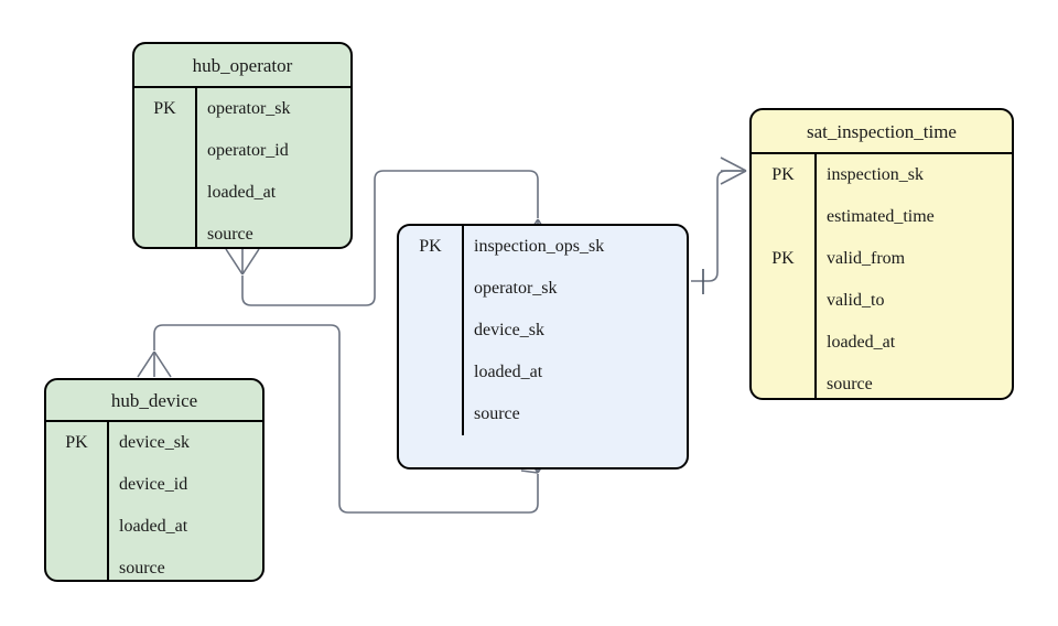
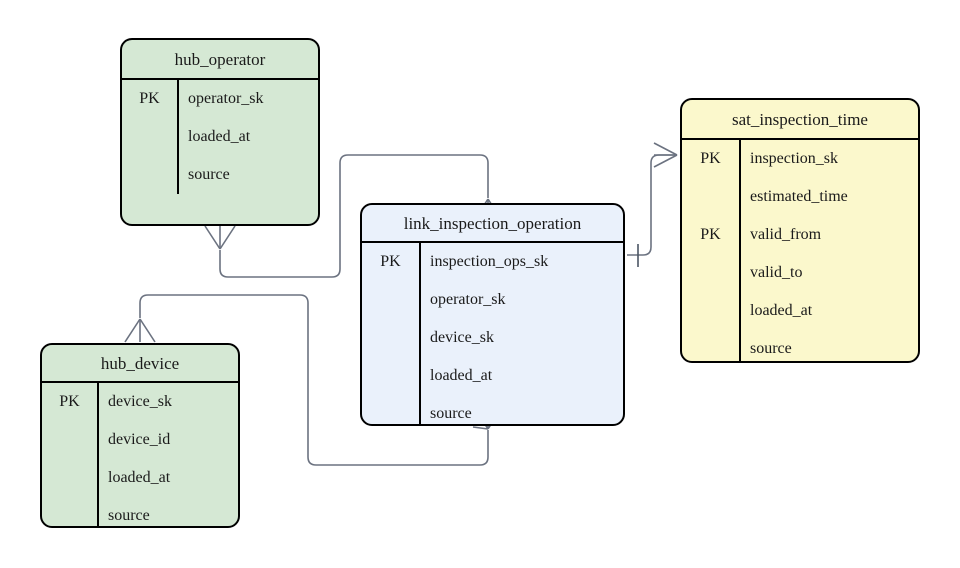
  hub_operator
  PK	operator_sk
- 	operator_id
  	loaded_at
  	source
  hub_device
  PK	device_sk
  	device_id
  	loaded_at
  	source
+ link_inspection_operation
  PK	inspection_ops_sk
  	operator_sk
  	device_sk
  	loaded_at
  	source
  sat_inspection_time
  PK	inspection_sk
  	estimated_time
  PK	valid_from
  	valid_to
  	loaded_at
  	source
